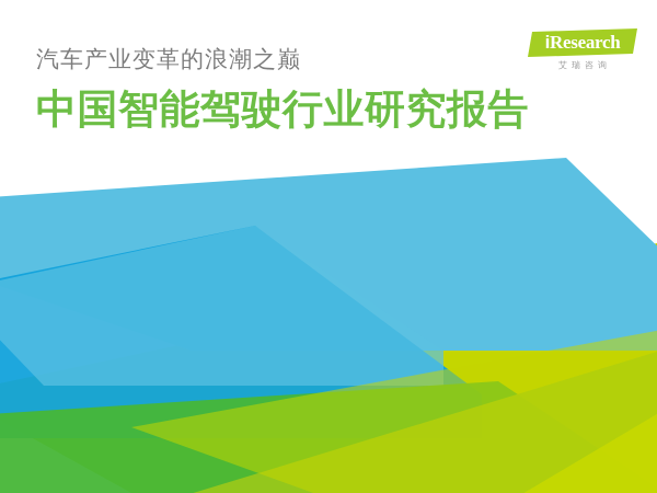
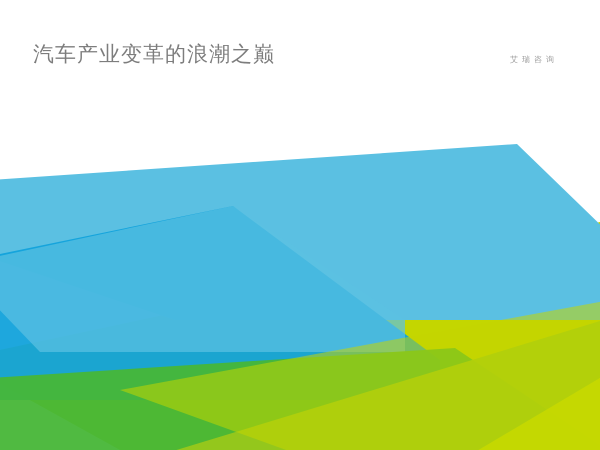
  汽车产业变革的浪潮之巅
- 中国智能驾驶行业研究报告
- iResearch
  艾瑞咨询
